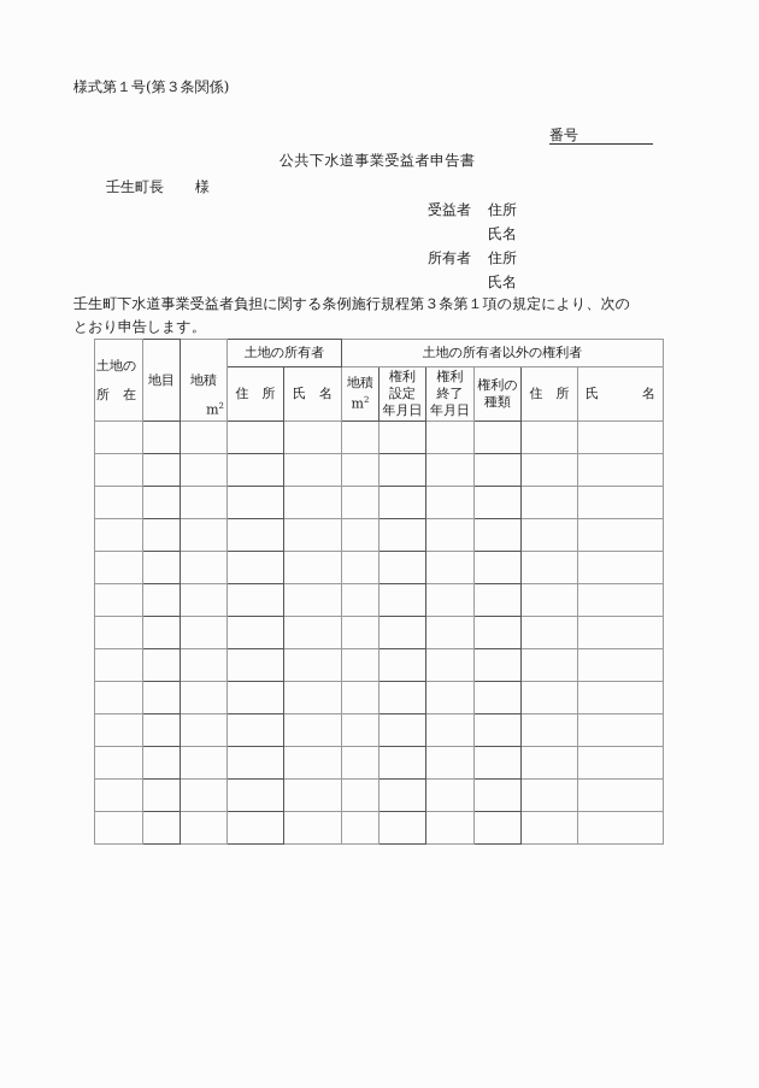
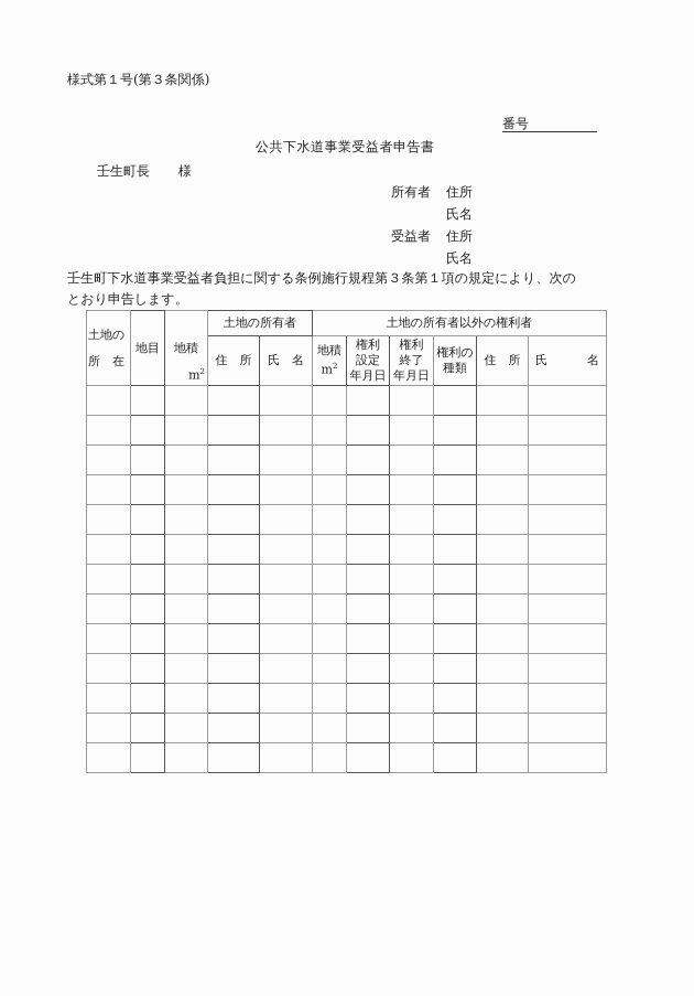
  様式第１号(第３条関係)
  番号
  公共下水道事業受益者申告書
  壬生町長 様
- 受益者
+ 所有者
  住所
  氏名
- 所有者
+ 受益者
  住所
  氏名
  壬生町下水道事業受益者負担に関する条例施行規程第３条第１項の規定により、次の
  とおり申告します。
  土地の 所 在	地目	地積 m2	土地の所有者	土地の所有者以外の権利者
  住 所	氏 名	地積 m2	権利設定年月日	権利終了年月日	権利の種類	住 所	氏 名
